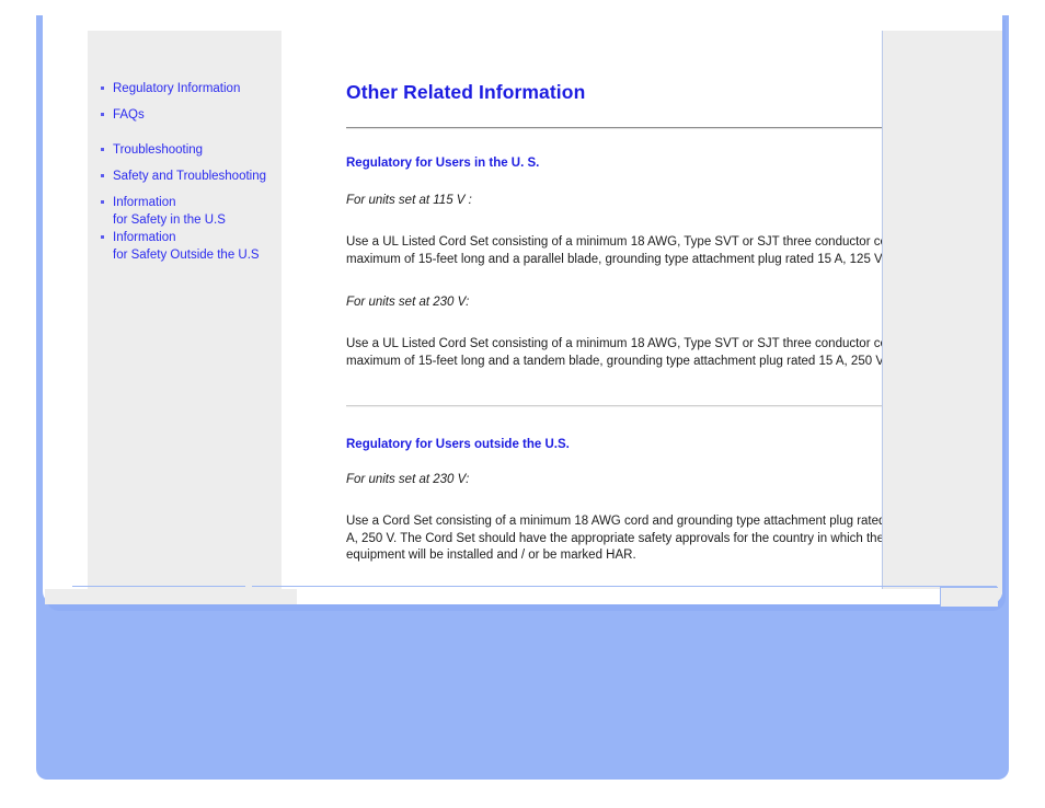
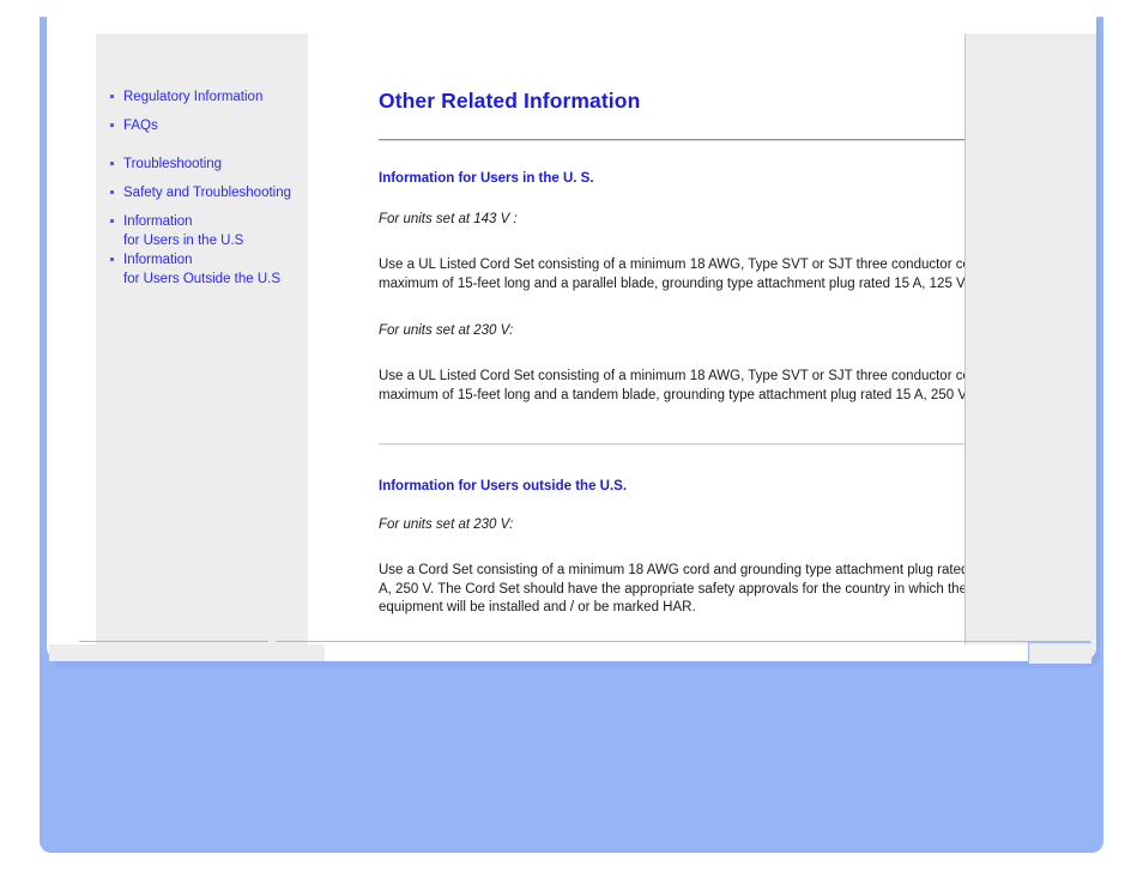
  Regulatory Information
  FAQs
  Troubleshooting
  Safety and Troubleshooting
  Information
- for Safety in the U.S
+ for Users in the U.S
  Information
- for Safety Outside the U.S
+ for Users Outside the U.S
  Other Related Information
- Regulatory for Users in the U. S.
+ Information for Users in the U. S.
- For units set at 115 V :
+ For units set at 143 V :
  Use a UL Listed Cord Set consisting of a minimum 18 AWG, Type SVT or SJT three conductor c maximum of 15-feet long and a parallel blade, grounding type attachment plug rated 15 A, 125 V
  For units set at 230 V:
  Use a UL Listed Cord Set consisting of a minimum 18 AWG, Type SVT or SJT three conductor c maximum of 15-feet long and a tandem blade, grounding type attachment plug rated 15 A, 250 V
- Regulatory for Users outside the U.S.
+ Information for Users outside the U.S.
  For units set at 230 V:
  Use a Cord Set consisting of a minimum 18 AWG cord and grounding type attachment plug rate A, 250 V. The Cord Set should have the appropriate safety approvals for the country in which the equipment will be installed and / or be marked HAR.
